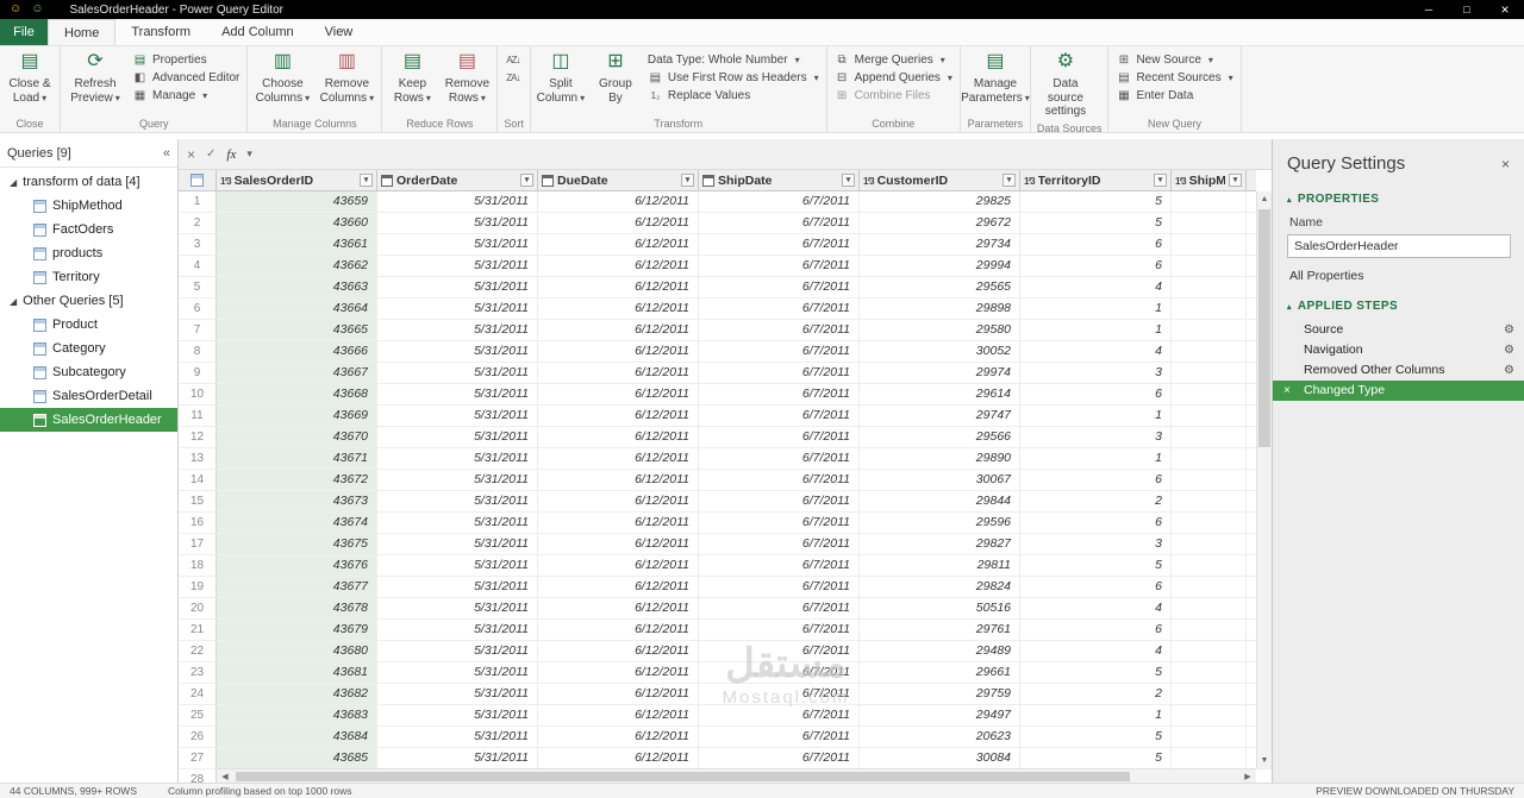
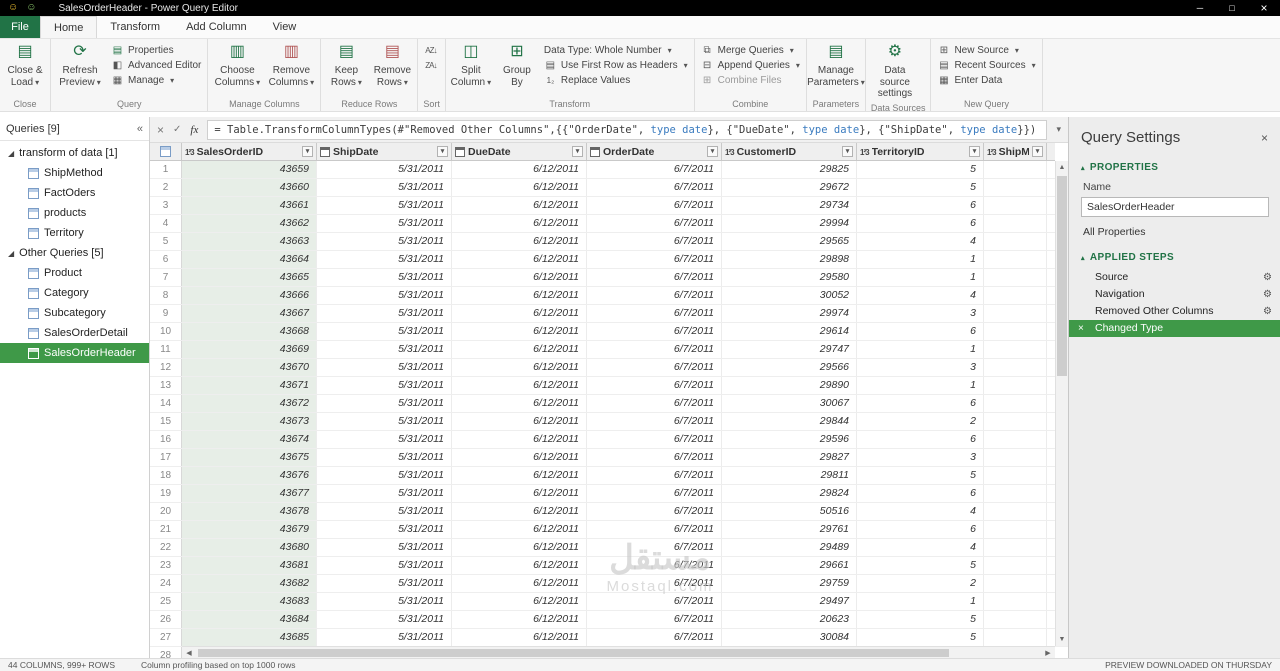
  SalesOrderHeader - Power Query Editor
  File
  Home
  Transform
  Add Column
  View
  Close & Load
  Close
  Refresh Preview
  Properties
  Advanced Editor
  Manage
  Query
  Choose Columns
  Remove Columns
  Manage Columns
  Keep Rows
  Remove Rows
  Reduce Rows
  Sort
  Split Column
  Group By
  Data Type: Whole Number
  Use First Row as Headers
  Replace Values
  Transform
  Merge Queries
  Append Queries
  Combine Files
  Combine
  Manage Parameters
  Parameters
  Data source settings
  Data Sources
  New Source
  Recent Sources
  Enter Data
  New Query
  Queries [9]
- transform of data [4]
+ transform of data [1]
  ShipMethod
  FactOders
  products
  Territory
  Other Queries [5]
  Product
  Category
  Subcategory
  SalesOrderDetail
  SalesOrderHeader
+ = Table.TransformColumnTypes(#"Removed Other Columns",{{"OrderDate", type date}, {"DueDate", type date}, {"ShipDate", type date}})
  SalesOrderID
- OrderDate
+ ShipDate
  DueDate
- ShipDate
+ OrderDate
  CustomerID
  TerritoryID
  1
  43659
  5/31/2011
  6/12/2011
  6/7/2011
  29825
  5
  2
  43660
  5/31/2011
  6/12/2011
  6/7/2011
  29672
  5
  3
  43661
  5/31/2011
  6/12/2011
  6/7/2011
  29734
  6
  4
  43662
  5/31/2011
  6/12/2011
  6/7/2011
  29994
  6
  5
  43663
  5/31/2011
  6/12/2011
  6/7/2011
  29565
  4
  6
  43664
  5/31/2011
  6/12/2011
  6/7/2011
  29898
  1
  7
  43665
  5/31/2011
  6/12/2011
  6/7/2011
  29580
  1
  8
  43666
  5/31/2011
  6/12/2011
  6/7/2011
  30052
  4
  9
  43667
  5/31/2011
  6/12/2011
  6/7/2011
  29974
  3
  10
  43668
  5/31/2011
  6/12/2011
  6/7/2011
  29614
  6
  11
  43669
  5/31/2011
  6/12/2011
  6/7/2011
  29747
  1
  12
  43670
  5/31/2011
  6/12/2011
  6/7/2011
  29566
  3
  13
  43671
  5/31/2011
  6/12/2011
  6/7/2011
  29890
  1
  14
  43672
  5/31/2011
  6/12/2011
  6/7/2011
  30067
  6
  15
  43673
  5/31/2011
  6/12/2011
  6/7/2011
  29844
  2
  16
  43674
  5/31/2011
  6/12/2011
  6/7/2011
  29596
  6
  17
  43675
  5/31/2011
  6/12/2011
  6/7/2011
  29827
  3
  18
  43676
  5/31/2011
  6/12/2011
  6/7/2011
  29811
  5
  19
  43677
  5/31/2011
  6/12/2011
  6/7/2011
  29824
  6
  20
  43678
  5/31/2011
  6/12/2011
  6/7/2011
  50516
  4
  21
  43679
  5/31/2011
  6/12/2011
  6/7/2011
  29761
  6
  22
  43680
  5/31/2011
  6/12/2011
  6/7/2011
  29489
  4
  23
  43681
  5/31/2011
  6/12/2011
  6/7/2011
  29661
  5
  24
  43682
  5/31/2011
  6/12/2011
  6/7/2011
  29759
  2
  25
  43683
  5/31/2011
  6/12/2011
  6/7/2011
  29497
  1
  26
  43684
  5/31/2011
  6/12/2011
  6/7/2011
  20623
  5
  27
  43685
  5/31/2011
  6/12/2011
  6/7/2011
  30084
  5
  28
  مستقل
  Mostaql.com
  Query Settings
  PROPERTIES
  Name
  SalesOrderHeader
  All Properties
  APPLIED STEPS
  Source
  Navigation
  Removed Other Columns
  Changed Type
  44 COLUMNS, 999+ ROWS
  Column profiling based on top 1000 rows
  PREVIEW DOWNLOADED ON THURSDAY
